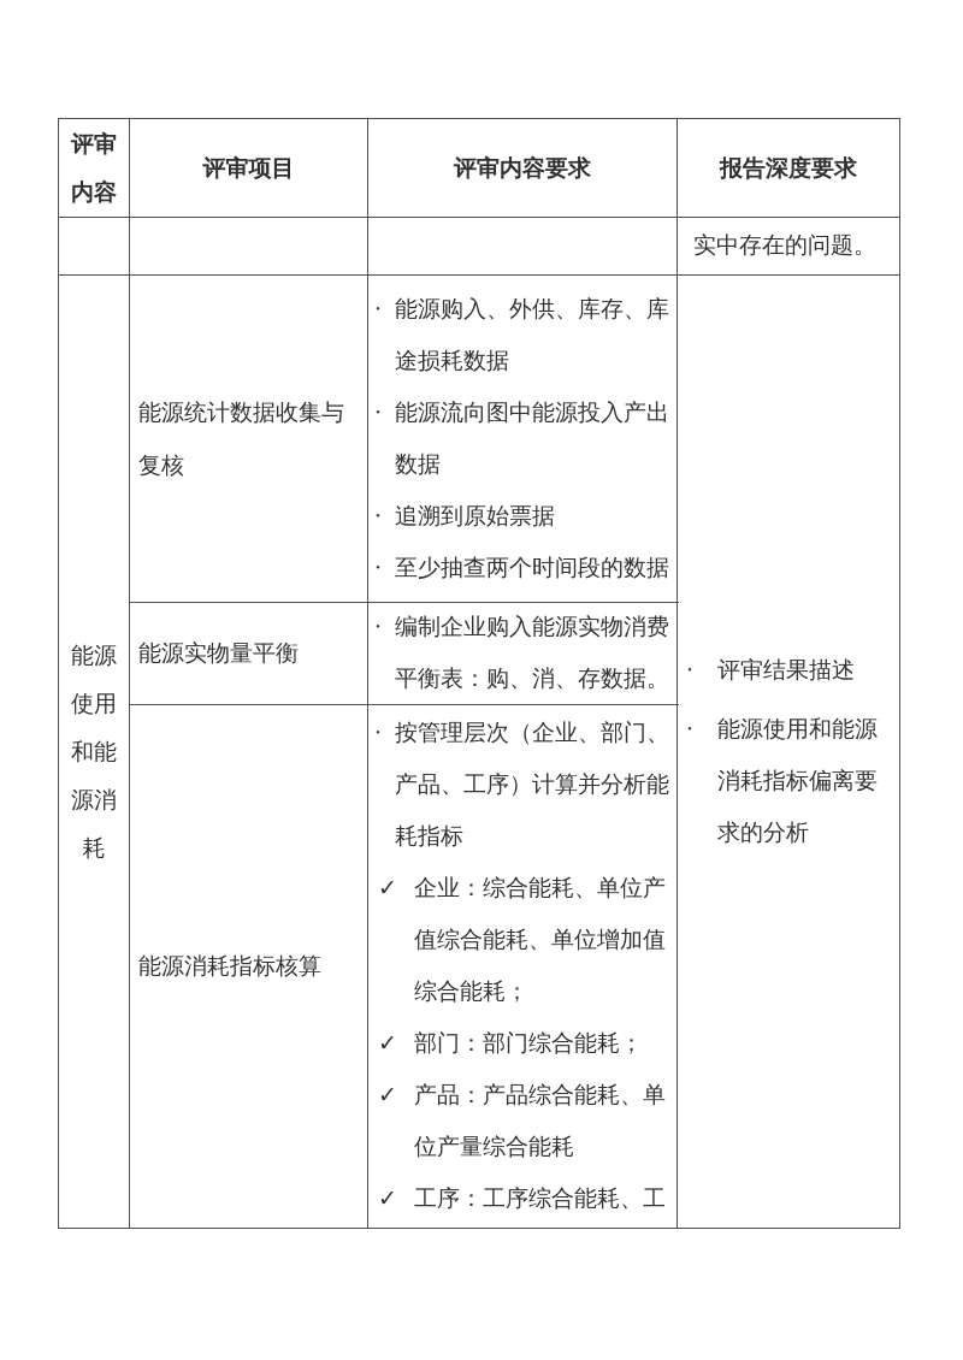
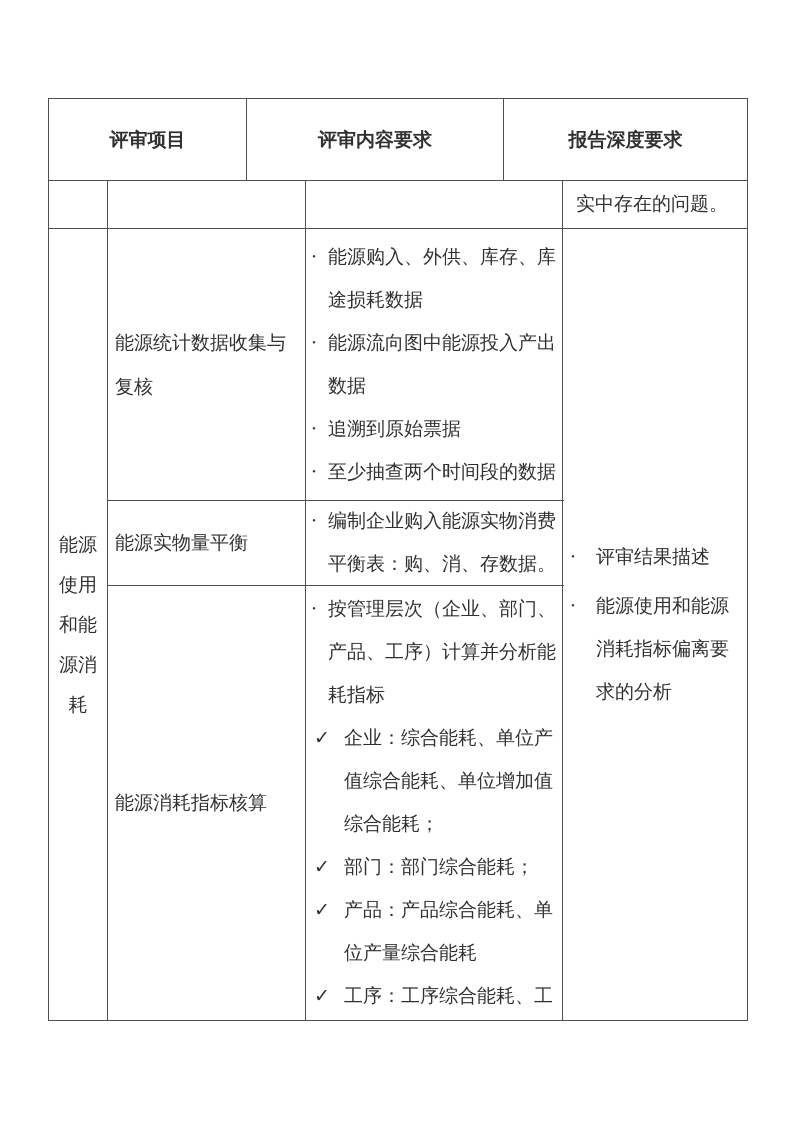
- 评审内容
  评审项目
  评审内容要求
  报告深度要求
  实中存在的问题。
  能源使用和能源消耗
  能源统计数据收集与复核
  ·
  能源购入、外供、库存、库途损耗数据
  ·
  能源流向图中能源投入产出数据
  ·
  追溯到原始票据
  ·
  至少抽查两个时间段的数据
  能源实物量平衡
  ·
  编制企业购入能源实物消费平衡表：购、消、存数据。
  能源消耗指标核算
  ·
  按管理层次（企业、部门、产品、工序）计算并分析能耗指标
  ✓
  企业：综合能耗、单位产值综合能耗、单位增加值综合能耗；
  ✓
  部门：部门综合能耗；
  ✓
  产品：产品综合能耗、单位产量综合能耗
  ✓
  工序：工序综合能耗、工
  ·
  评审结果描述
  ·
  能源使用和能源消耗指标偏离要求的分析
